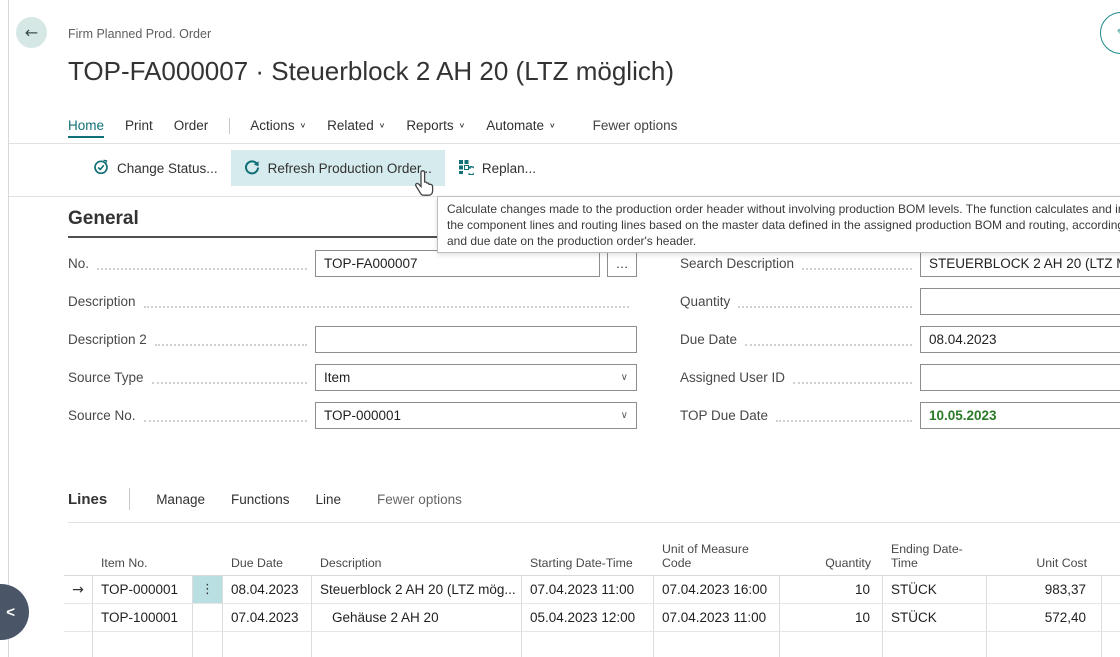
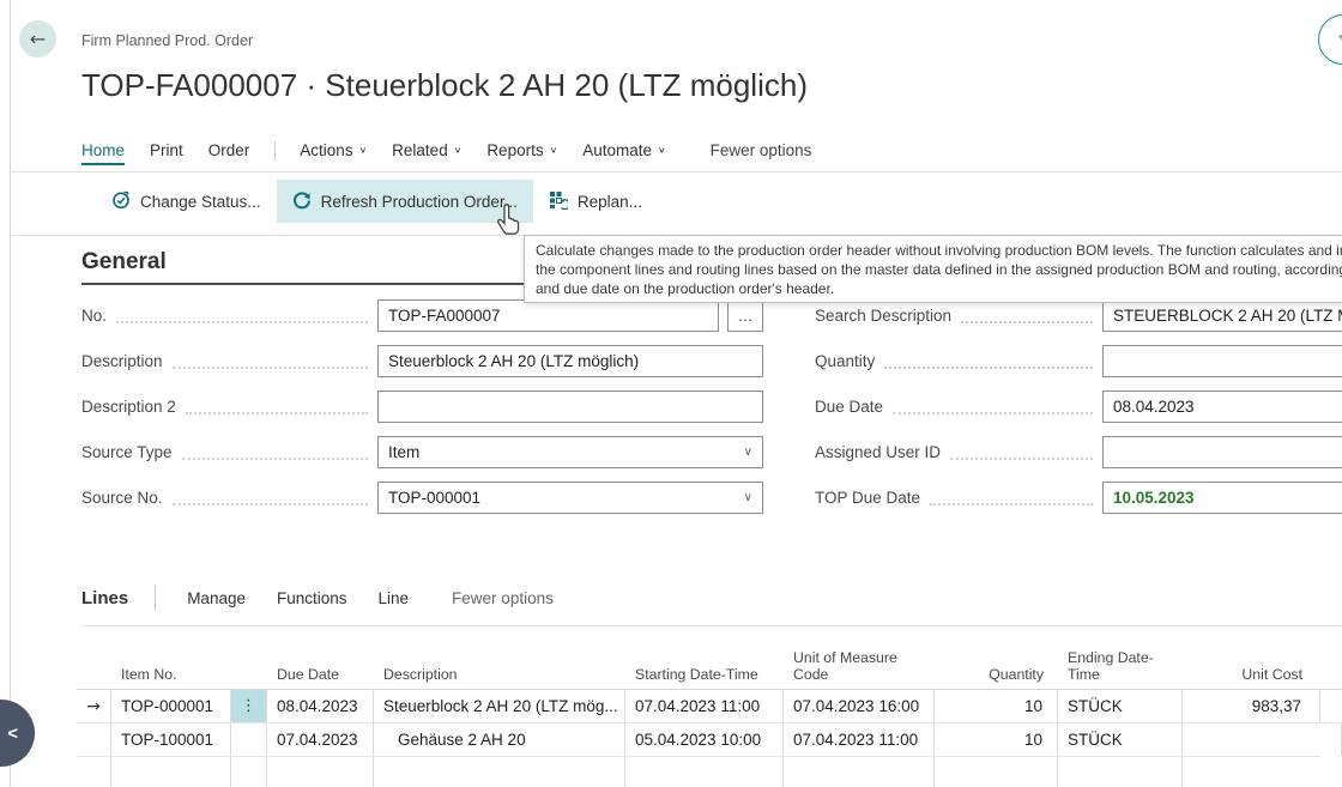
  ←
  Firm Planned Prod. Order
  TOP-FA000007 · Steuerblock 2 AH 20 (LTZ möglich)
  Home
  Print
  Order
  Actions
  ∨
  Related
  ∨
  Reports
  ∨
  Automate
  ∨
  Fewer options
  Change Status...
  Refresh Production Order...
  Replan...
  General
  No.
  TOP-FA000007
  …
  Description
+ Steuerblock 2 AH 20 (LTZ möglich)
  Description 2
  Source Type
  Item
  ∨
  Source No.
  TOP-000001
  ∨
  Search Description
  STEUERBLOCK 2 AH 20 (LTZ
  Quantity
  Due Date
  08.04.2023
  Assigned User ID
  TOP Due Date
  10.05.2023
  Lines
  Manage
  Functions
  Line
  Fewer options
  Item No.
  Due Date
  Description
  Starting Date-Time
  Unit of Measure Code
  Quantity
  Ending Date-Time
  Unit Cost
  →
  TOP-000001
  ⋮
  08.04.2023
  Steuerblock 2 AH 20 (LTZ mög...
  07.04.2023 11:00
  07.04.2023 16:00
  10
  STÜCK
  983,37
  TOP-100001
  07.04.2023
  Gehäuse 2 AH 20
- 05.04.2023 12:00
+ 05.04.2023 10:00
  07.04.2023 11:00
  10
  STÜCK
- 572,40
  Calculate changes made to the production order header without involving production BOM levels. The function calculates and i
  the component lines and routing lines based on the master data defined in the assigned production BOM and routing, accordin
  and due date on the production order's header.
  <
